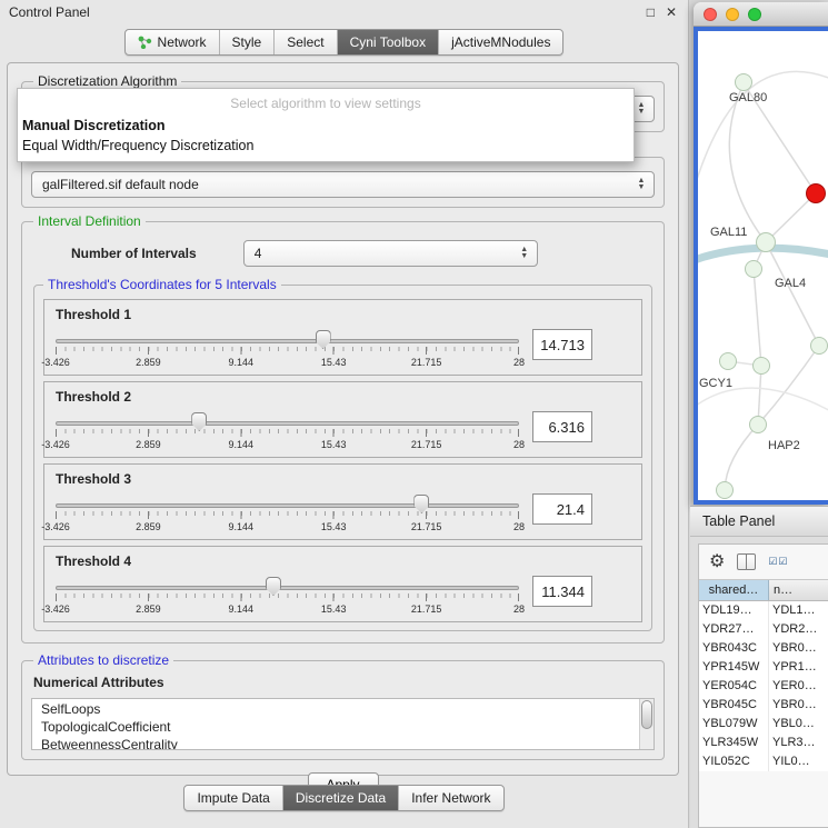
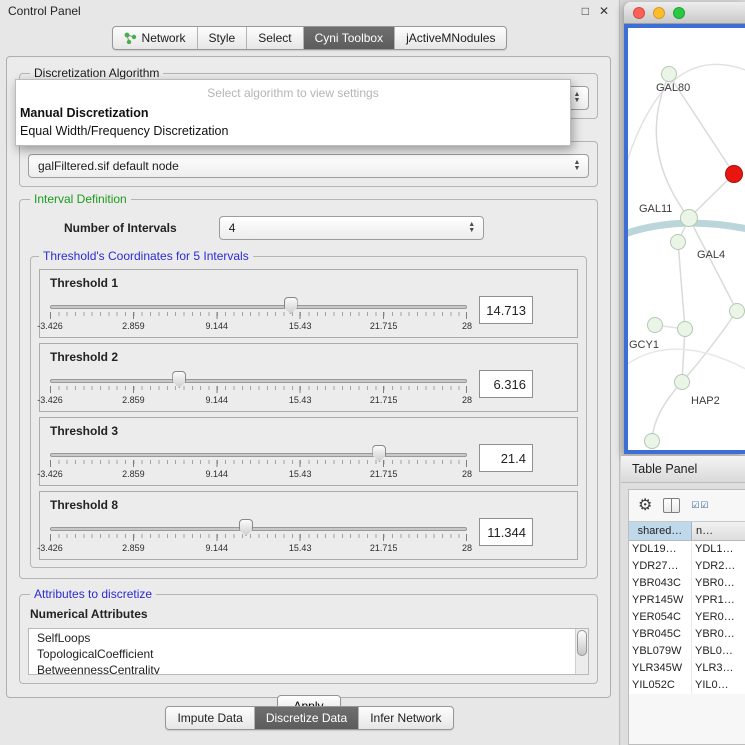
  Control Panel
  □
  ✕
  Network
  Style
  Select
  Cyni Toolbox
  jActiveMNodules
  Discretization Algorithm
  Select algorithm to view settings
  Manual Discretization
  Equal Width/Frequency Discretization
  galFiltered.sif default node
  Interval Definition
  Number of Intervals
  4
  Threshold's Coordinates for 5 Intervals
  Threshold 1
  -3.426
  2.859
  9.144
  15.43
  21.715
  28
  14.713
  Threshold 2
  -3.426
  2.859
  9.144
  15.43
  21.715
  28
  6.316
  Threshold 3
  -3.426
  2.859
  9.144
  15.43
  21.715
  28
  21.4
- Threshold 4
+ Threshold 8
  -3.426
  2.859
  9.144
  15.43
  21.715
  28
  11.344
  Attributes to discretize
  Numerical Attributes
  SelfLoops
  TopologicalCoefficient
  BetweennessCentrality
  Impute Data
  Discretize Data
  Infer Network
  GAL80
  GAL11
  GAL4
  GCY1
  HAP2
  Table Panel
  ⚙
  ☑☑
  shared…
  n…
  YDL19…
  YDL1…
  YDR27…
  YDR2…
  YBR043C
  YBR0…
  YPR145W
  YPR1…
  YER054C
  YER0…
  YBR045C
  YBR0…
  YBL079W
  YBL0…
  YLR345W
  YLR3…
  YIL052C
  YIL0…
